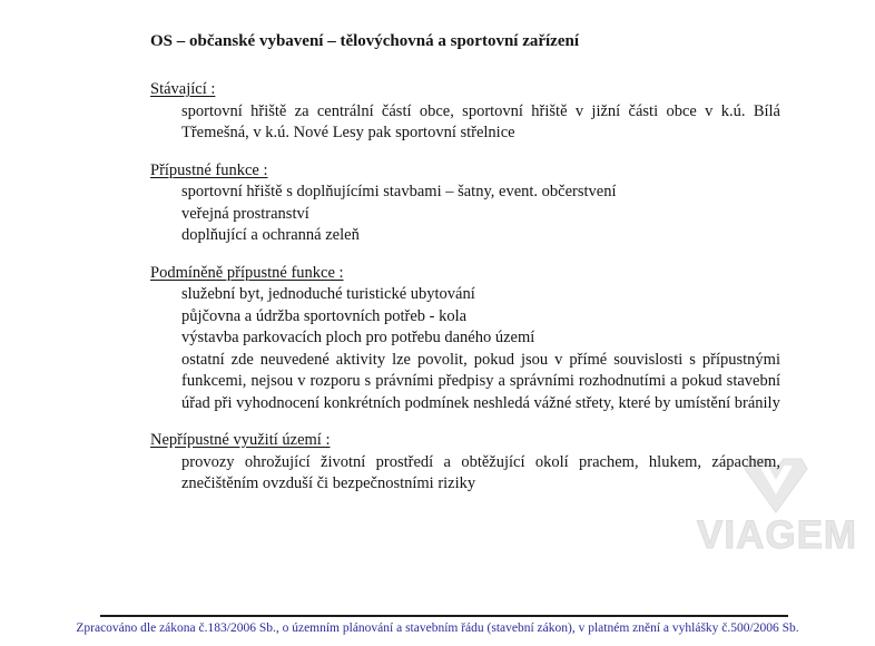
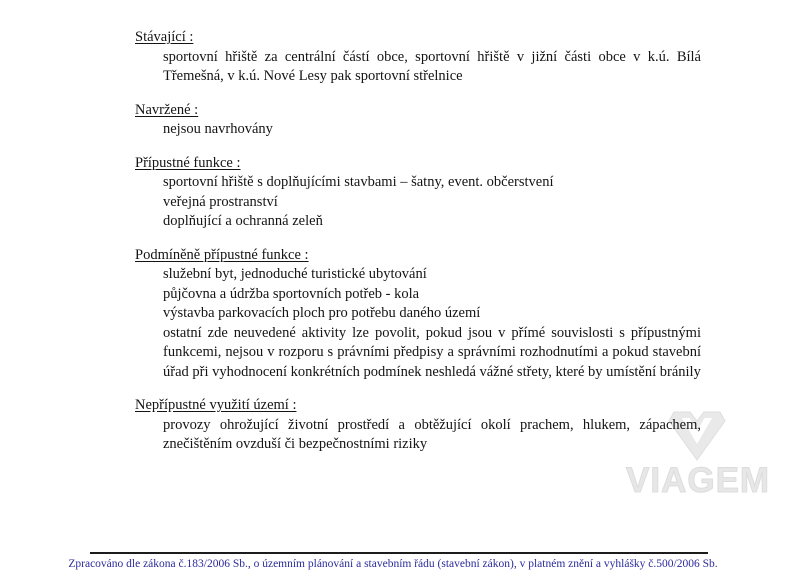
  VIAGEM
- OS – občanské vybavení – tělovýchovná a sportovní zařízení
  Stávající :
  sportovní hřiště za centrální částí obce, sportovní hřiště v jižní části obce v k.ú. Bílá Třemešná, v k.ú. Nové Lesy pak sportovní střelnice
+ Navržené :
+ nejsou navrhovány
  Přípustné funkce :
  sportovní hřiště s doplňujícími stavbami – šatny, event. občerstvení
  veřejná prostranství
  doplňující a ochranná zeleň
  Podmíněně přípustné funkce :
  služební byt, jednoduché turistické ubytování
  půjčovna a údržba sportovních potřeb - kola
  výstavba parkovacích ploch pro potřebu daného území
  ostatní zde neuvedené aktivity lze povolit, pokud jsou v přímé souvislosti s přípustnými funkcemi, nejsou v rozporu s právními předpisy a správními rozhodnutími a pokud stavební úřad při vyhodnocení konkrétních podmínek neshledá vážné střety, které by umístění bránily
  Nepřípustné využití území :
  provozy ohrožující životní prostředí a obtěžující okolí prachem, hlukem, zápachem, znečištěním ovzduší či bezpečnostními riziky
  Zpracováno dle zákona č.183/2006 Sb., o územním plánování a stavebním řádu (stavební zákon), v platném znění a vyhlášky č.500/2006 Sb.
